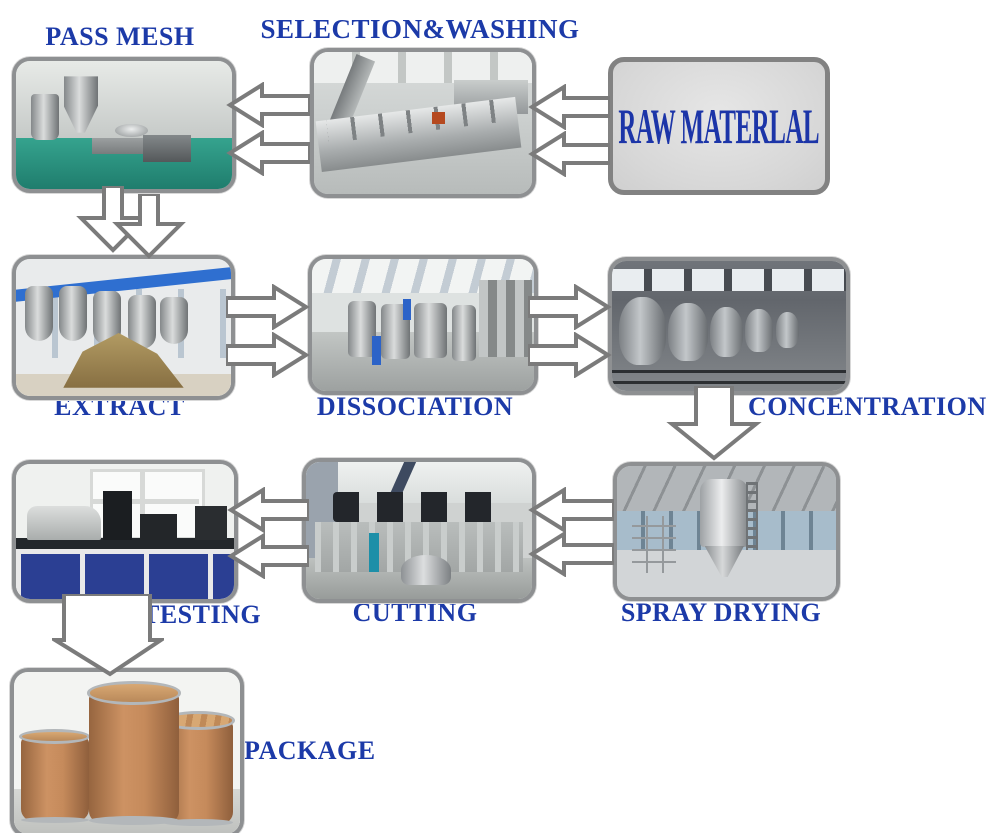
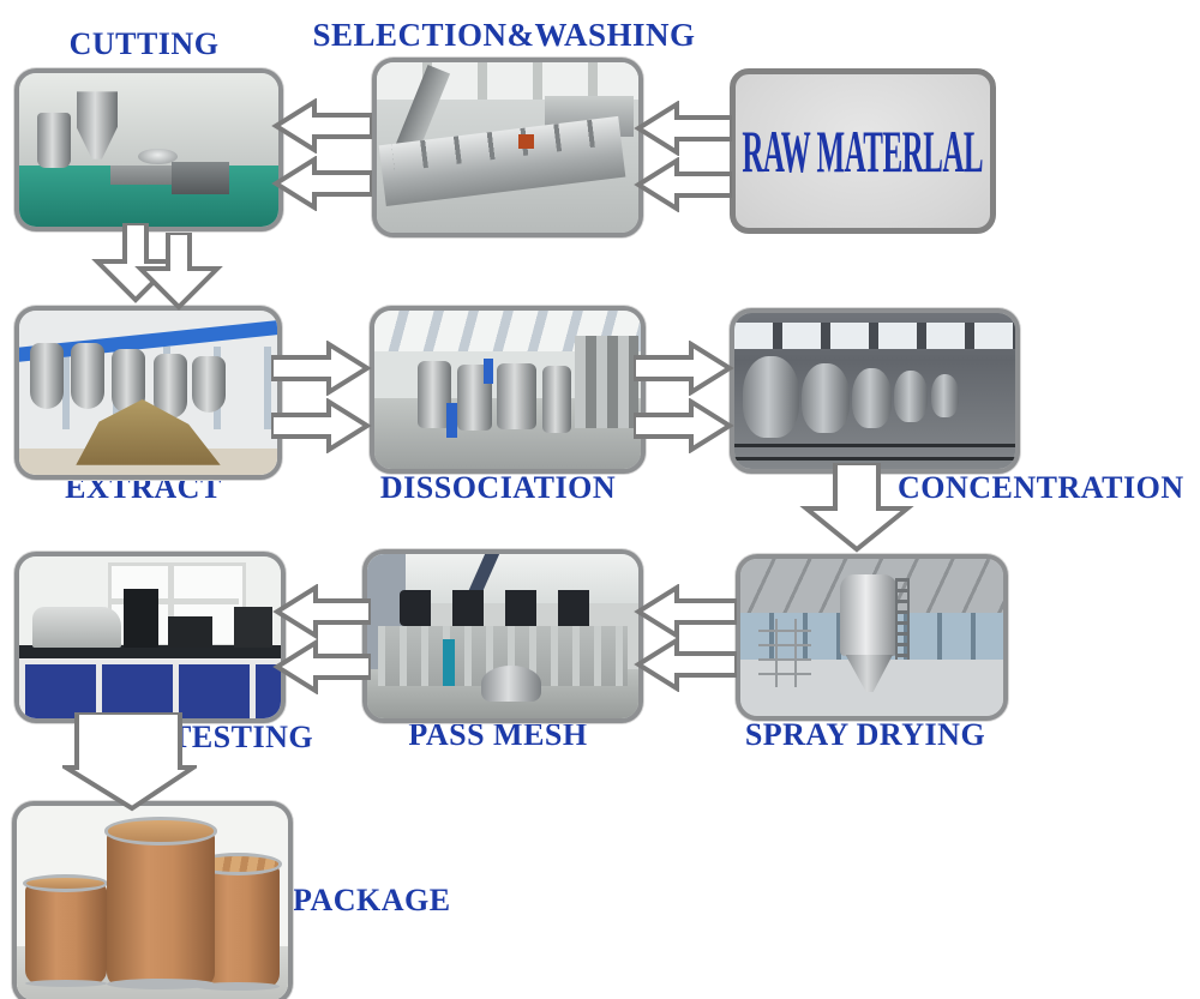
- PASS MESH
+ CUTTING
  SELECTION&WASHING
  EXTRACT
  DISSOCIATION
  CONCENTRATION
  SPRAY DRYING
- CUTTING
+ PASS MESH
  ESTING
  PACKAGE
  RAW MATERLAL
